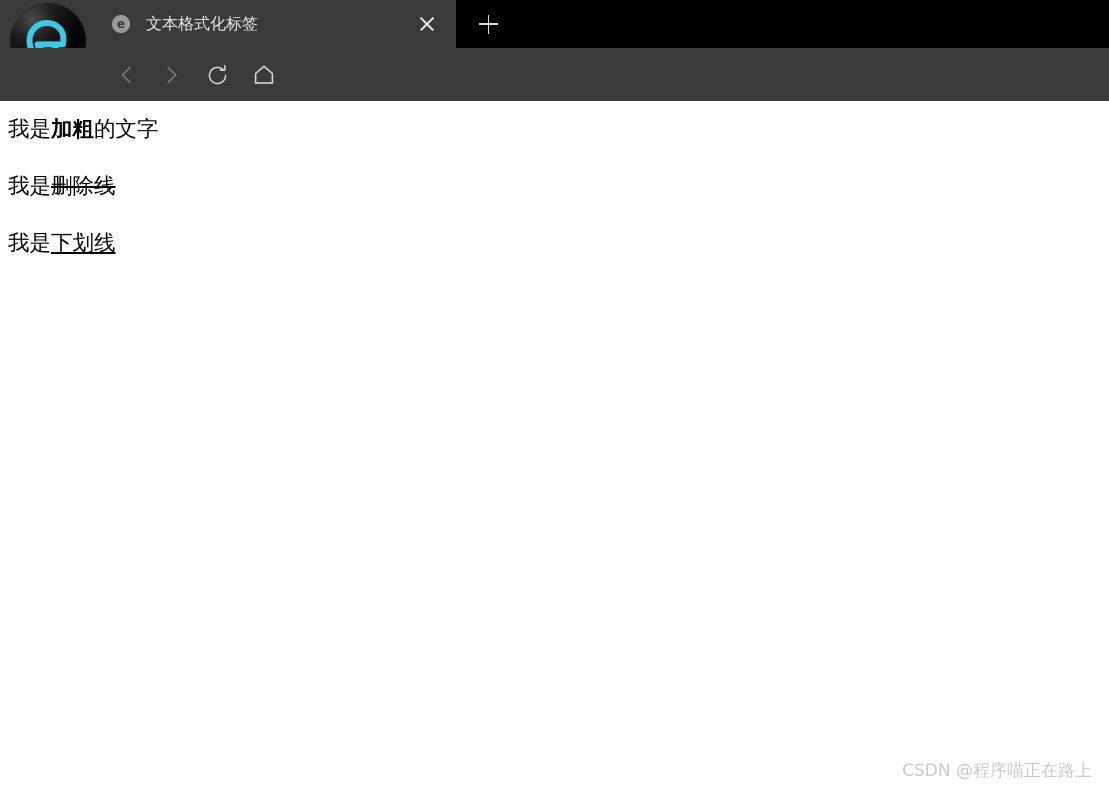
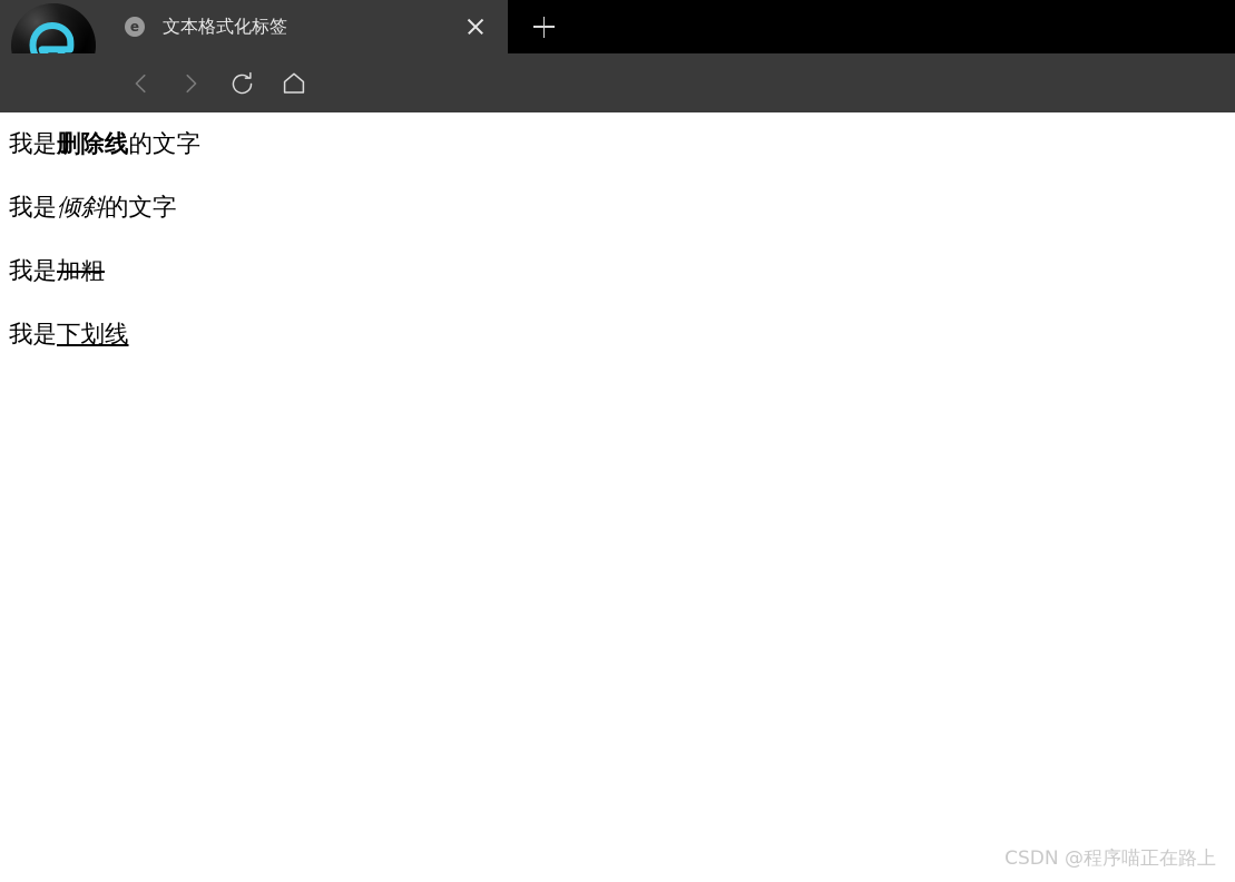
  e
  文本格式化标签
- 我是加粗的文字
+ 我是删除线的文字
+ 我是倾斜的文字
- 我是删除线
+ 我是加粗
  我是下划线
  CSDN @程序喵正在路上
